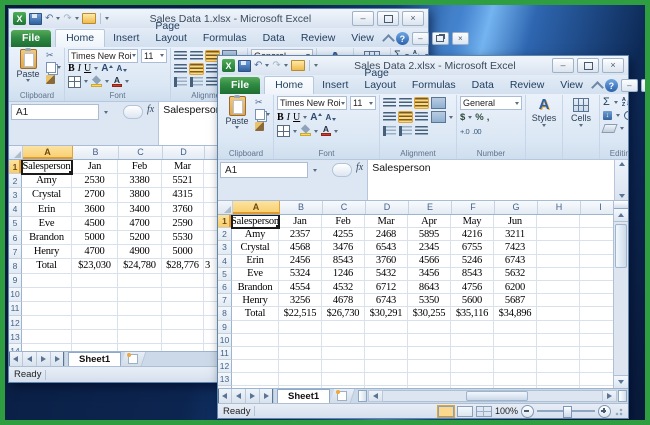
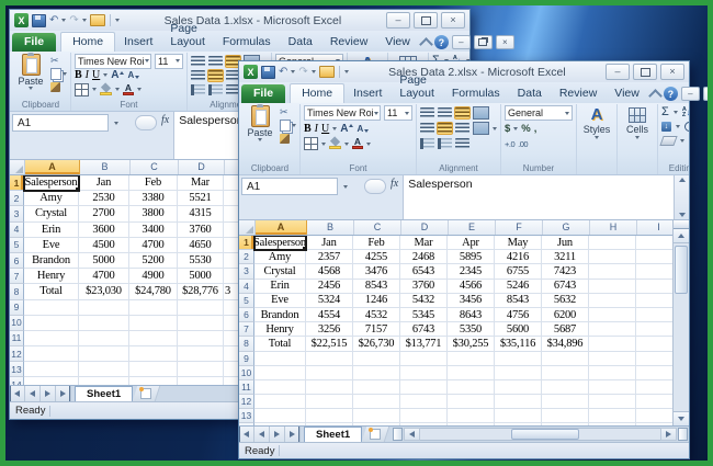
  X
  ↶
  ↷
  Sales Data 1.xlsx - Microsoft Excel
  –
  ×
  File
  Home
  Insert
  Page Layout
  Formulas
  Data
  Review
  View
  ?
  –
  ×
  Paste
  ✂
  Clipboard
  Times New Roi
  11
  B
  I
  U
  A
  A
  A
  Font
  A1
  fx
  Salesperso
  A
  B
  C
  D
  1
  Salesperson
  Jan
  Feb
  Mar
  2
  Amy
  2530
  3380
  5521
  3
  Crystal
  2700
  3800
  4315
  4
  Erin
  3600
  3400
  3760
  5
  Eve
  4500
  4700
- 2590
+ 4650
  6
  Brandon
  5000
  5200
  5530
  7
  Henry
  4700
  4900
  5000
  8
  Total
  $23,030
  $24,780
  $28,776
  3
  9
  10
  11
  12
  13
  Sheet1
  Ready
  X
  ↶
  ↷
  Sales Data 2.xlsx - Microsoft Excel
  –
  ×
  File
  Home
  Insert
  Page Layout
  Formulas
  Data
  Review
  View
  ?
  –
  Paste
  ✂
  Clipboard
  Times New Roi
  11
  B
  I
  U
  A
  A
  A
  Font
  Alignment
  General
  $
  %
  ,
  +.0
  .00
  Number
  A
  Styles
  Cells
  Σ
  ↓
  Editin
  A1
  fx
  Salesperson
  A
  B
  C
  D
  E
  F
  G
  H
  I
  1
  Salesperson
  Jan
  Feb
  Mar
  Apr
  May
  Jun
  2
  Amy
  2357
  4255
  2468
  5895
  4216
  3211
  3
  Crystal
  4568
  3476
  6543
  2345
  6755
  7423
  4
  Erin
  2456
  8543
  3760
  4566
  5246
  6743
  5
  Eve
  5324
  1246
  5432
  3456
  8543
  5632
  6
  Brandon
  4554
  4532
- 6712
+ 5345
  8643
  4756
  6200
  7
  Henry
  3256
- 4678
+ 7157
  6743
  5350
  5600
  5687
  8
  Total
  $22,515
  $26,730
- $30,291
+ $13,771
  $30,255
  $35,116
  $34,896
  9
  10
  11
  12
  13
  Sheet1
  Ready
- 100%
